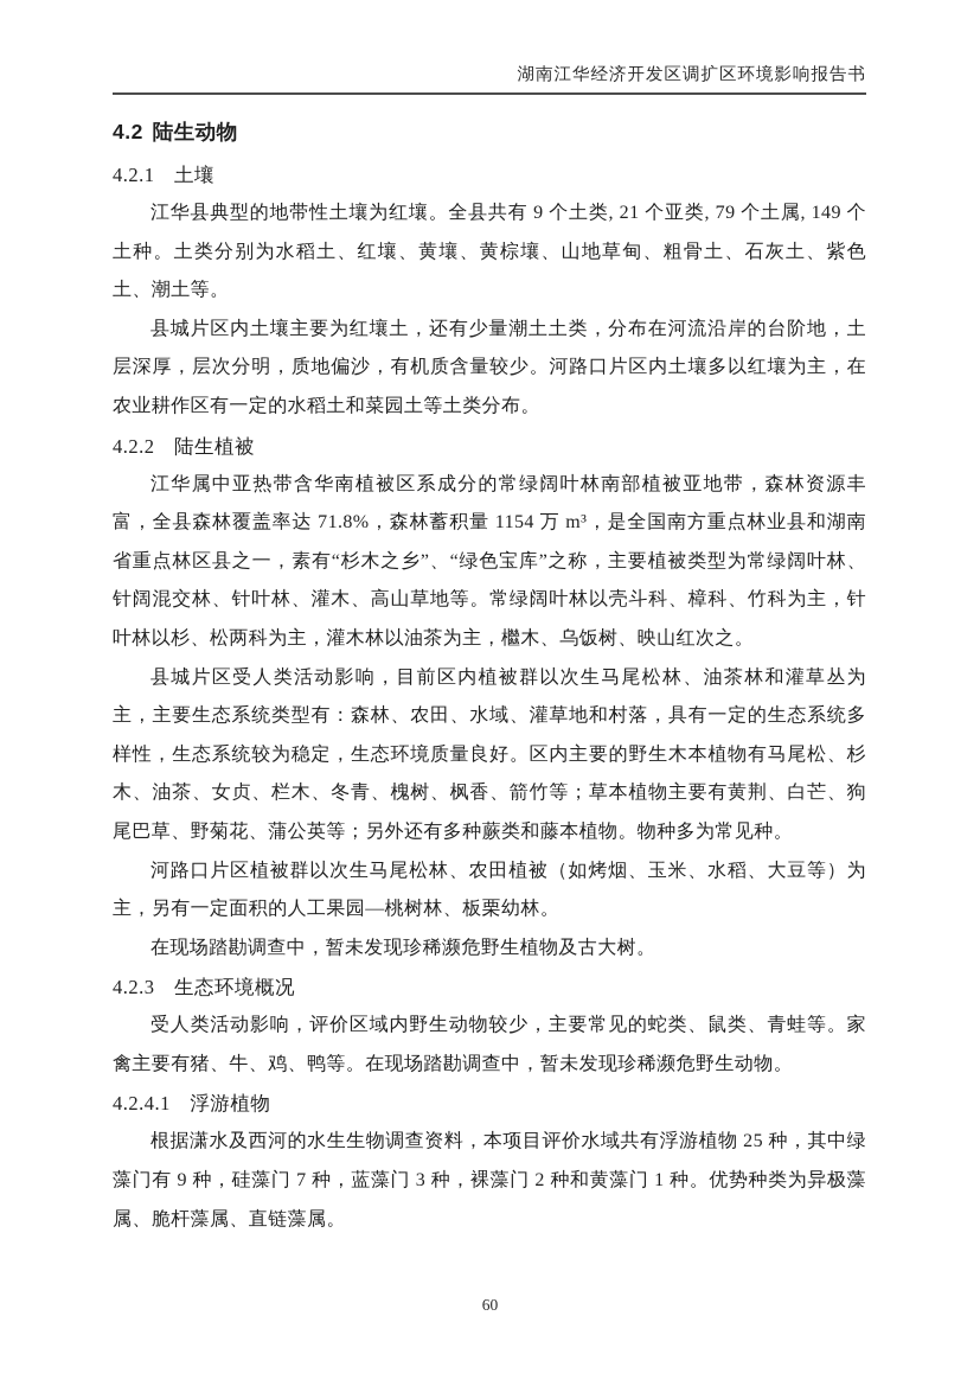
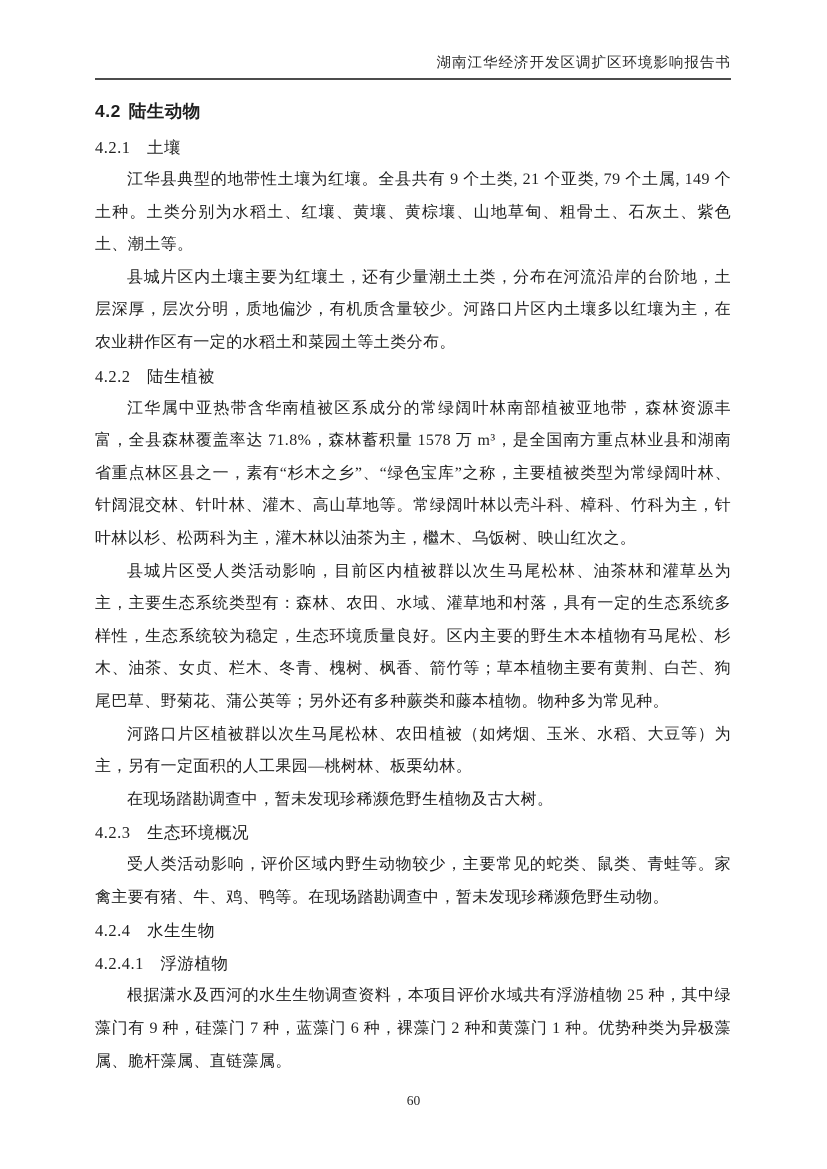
  湖南江华经济开发区调扩区环境影响报告书
  4.2 陆生动物
  4.2.1 土壤
  江华县典型的地带性土壤为红壤。全县共有 9 个土类, 21 个亚类, 79 个土属, 149 个土种。土类分别为水稻土、红壤、黄壤、黄棕壤、山地草甸、粗骨土、石灰土、紫色土、潮土等。
  县城片区内土壤主要为红壤土，还有少量潮土土类，分布在河流沿岸的台阶地，土层深厚，层次分明，质地偏沙，有机质含量较少。河路口片区内土壤多以红壤为主，在农业耕作区有一定的水稻土和菜园土等土类分布。
  4.2.2 陆生植被
- 江华属中亚热带含华南植被区系成分的常绿阔叶林南部植被亚地带，森林资源丰富，全县森林覆盖率达 71.8%，森林蓄积量 1154 万 m³，是全国南方重点林业县和湖南省重点林区县之一，素有“杉木之乡”、“绿色宝库”之称，主要植被类型为常绿阔叶林、针阔混交林、针叶林、灌木、高山草地等。常绿阔叶林以壳斗科、樟科、竹科为主，针叶林以杉、松两科为主，灌木林以油茶为主，檵木、乌饭树、映山红次之。
+ 江华属中亚热带含华南植被区系成分的常绿阔叶林南部植被亚地带，森林资源丰富，全县森林覆盖率达 71.8%，森林蓄积量 1578 万 m³，是全国南方重点林业县和湖南省重点林区县之一，素有“杉木之乡”、“绿色宝库”之称，主要植被类型为常绿阔叶林、针阔混交林、针叶林、灌木、高山草地等。常绿阔叶林以壳斗科、樟科、竹科为主，针叶林以杉、松两科为主，灌木林以油茶为主，檵木、乌饭树、映山红次之。
  县城片区受人类活动影响，目前区内植被群以次生马尾松林、油茶林和灌草丛为主，主要生态系统类型有：森林、农田、水域、灌草地和村落，具有一定的生态系统多样性，生态系统较为稳定，生态环境质量良好。区内主要的野生木本植物有马尾松、杉木、油茶、女贞、栏木、冬青、槐树、枫香、箭竹等；草本植物主要有黄荆、白芒、狗尾巴草、野菊花、蒲公英等；另外还有多种蕨类和藤本植物。物种多为常见种。
  河路口片区植被群以次生马尾松林、农田植被（如烤烟、玉米、水稻、大豆等）为主，另有一定面积的人工果园—桃树林、板栗幼林。
  在现场踏勘调查中，暂未发现珍稀濒危野生植物及古大树。
  4.2.3 生态环境概况
  受人类活动影响，评价区域内野生动物较少，主要常见的蛇类、鼠类、青蛙等。家禽主要有猪、牛、鸡、鸭等。在现场踏勘调查中，暂未发现珍稀濒危野生动物。
+ 4.2.4 水生生物
  4.2.4.1 浮游植物
- 根据潇水及西河的水生生物调查资料，本项目评价水域共有浮游植物 25 种，其中绿藻门有 9 种，硅藻门 7 种，蓝藻门 3 种，裸藻门 2 种和黄藻门 1 种。优势种类为异极藻属、脆杆藻属、直链藻属。
+ 根据潇水及西河的水生生物调查资料，本项目评价水域共有浮游植物 25 种，其中绿藻门有 9 种，硅藻门 7 种，蓝藻门 6 种，裸藻门 2 种和黄藻门 1 种。优势种类为异极藻属、脆杆藻属、直链藻属。
  60
